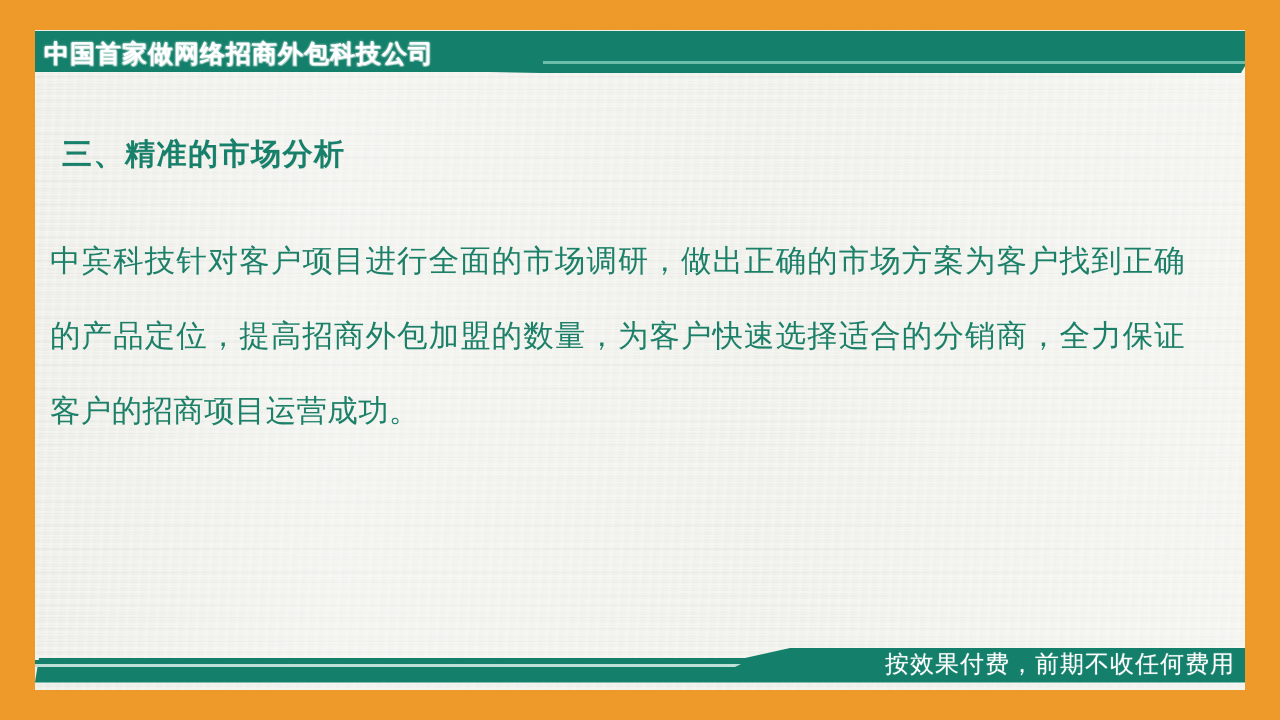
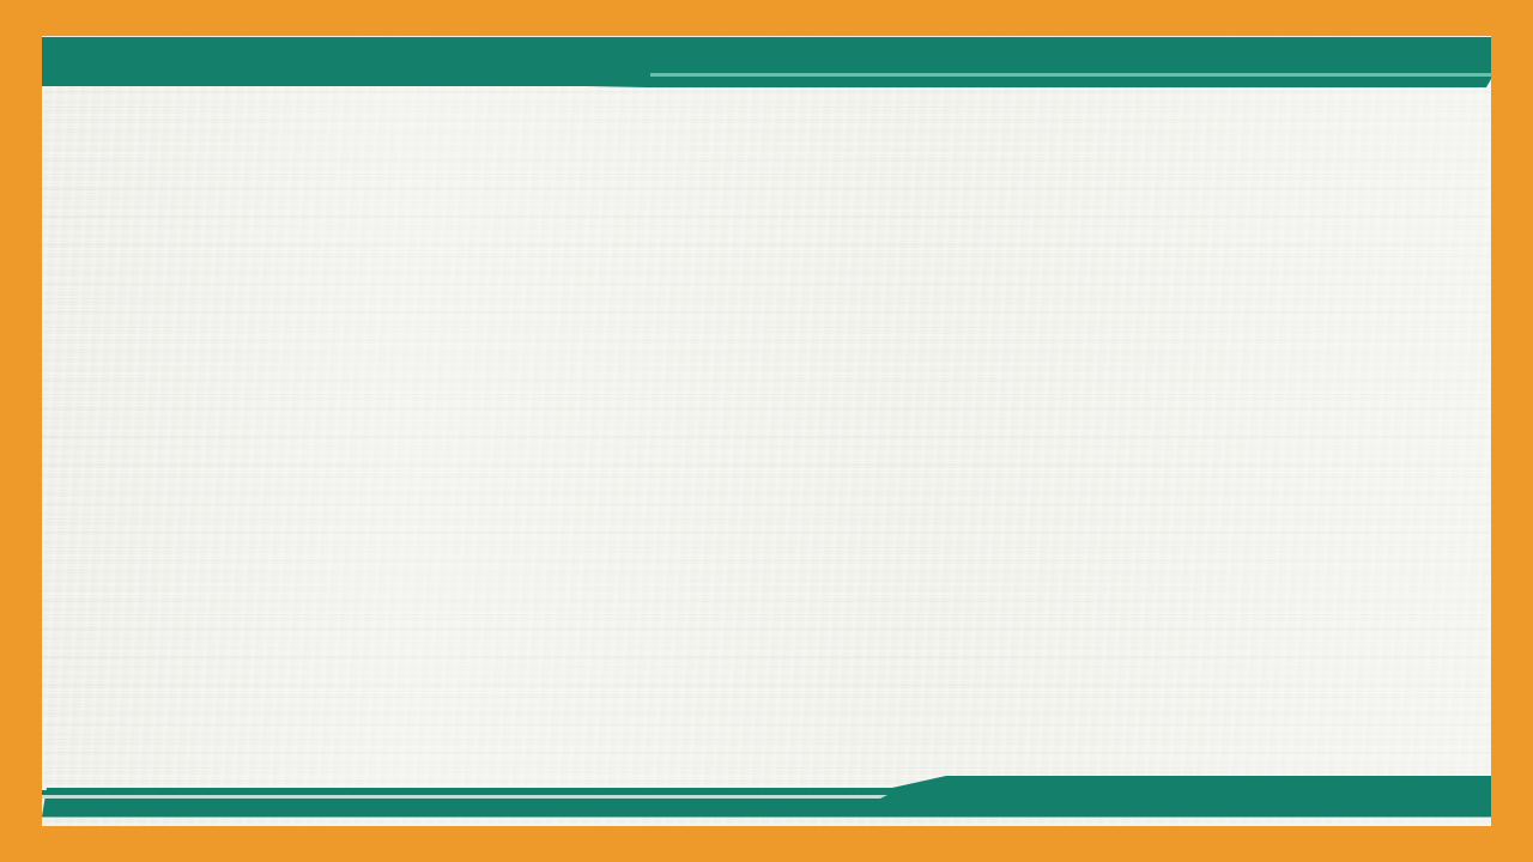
- 中国首家做网络招商外包科技公司
- 三、精准的市场分析
- 中宾科技针对客户项目进行全面的市场调研，做出正确的市场方案为客户找到正确的产品定位，提高招商外包加盟的数量，为客户快速选择适合的分销商，全力保证客户的招商项目运营成功。
- 按效果付费，前期不收任何费用
